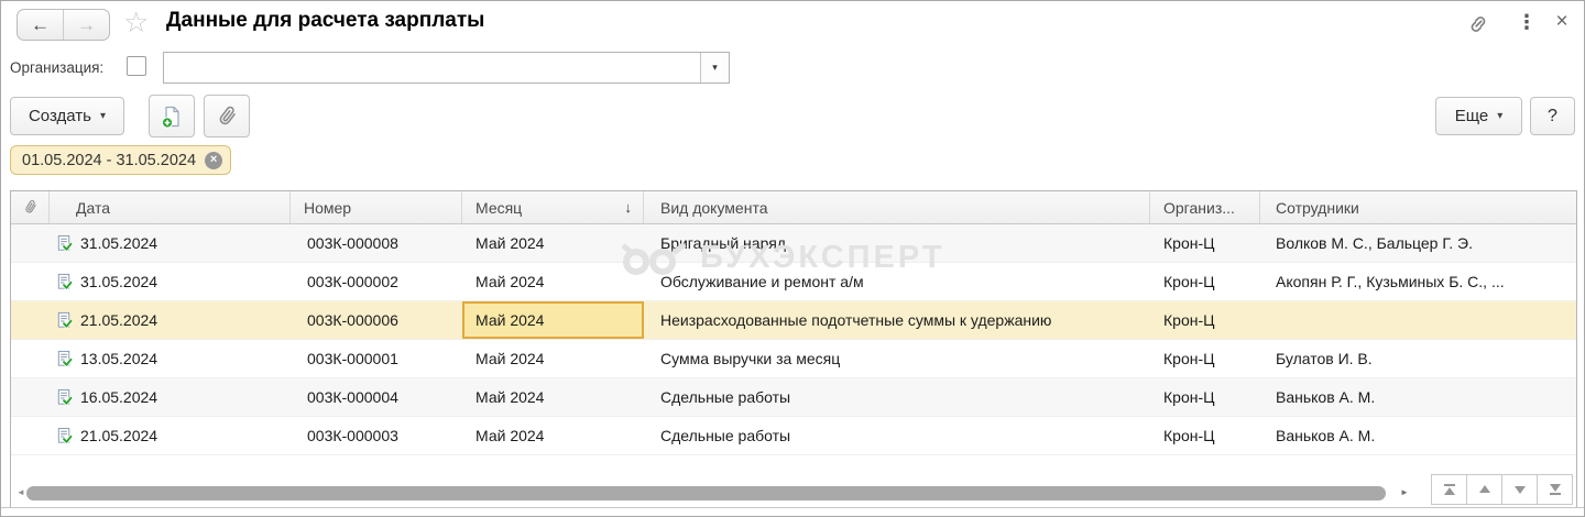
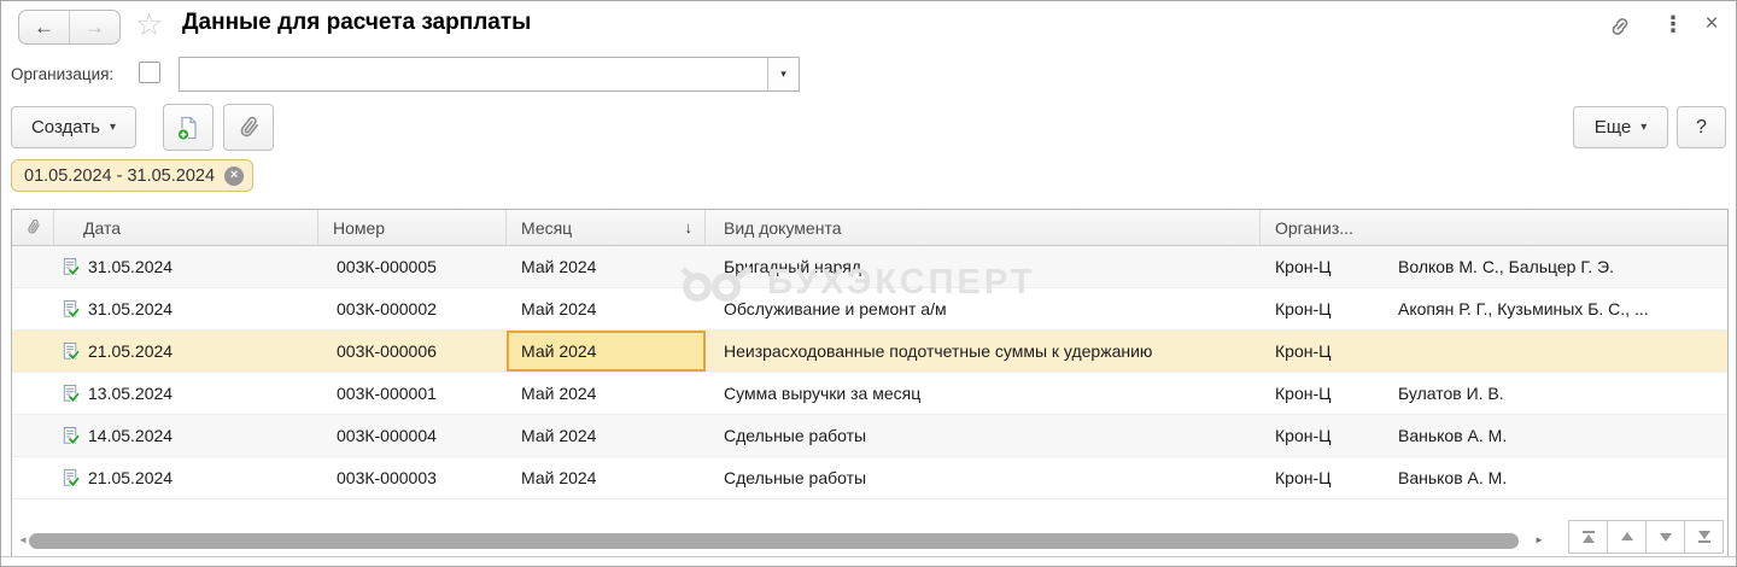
  ←
  →
  ☆
  Данные для расчета зарплаты
  ⋮
  ×
  Организация:
  ▾
  Создать
  ▾
  Еще
  ▾
  ?
  01.05.2024 - 31.05.2024
  ×
  Дата
  Номер
  Месяц
  ↓
  Вид документа
  Организ...
- Сотрудники
  31.05.2024
- 003К-000008
+ 003К-000005
  Май 2024
  Бргадный наряд
  Крон-Ц
  Волков М. С., Бальцер Г. Э.
  31.05.2024
  003К-000002
  Май 2024
  Обслуживание и ремонт а/м
  Крон-Ц
  Акопян Р. Г., Кузьминых Б. С., ...
  21.05.2024
  003К-000006
  Май 2024
  Неизрасходованные подотчетные суммы к удержанию
  Крон-Ц
  13.05.2024
  003К-000001
  Май 2024
  Сумма выручки за месяц
  Крон-Ц
  Булатов И. В.
- 16.05.2024
+ 14.05.2024
  003К-000004
  Май 2024
  Сдельные работы
  Крон-Ц
  Ваньков А. М.
  21.05.2024
  003К-000003
  Май 2024
  Сдельные работы
  Крон-Ц
  Ваньков А. М.
  БУХЭКСПЕРТ
  ◄
  ►
